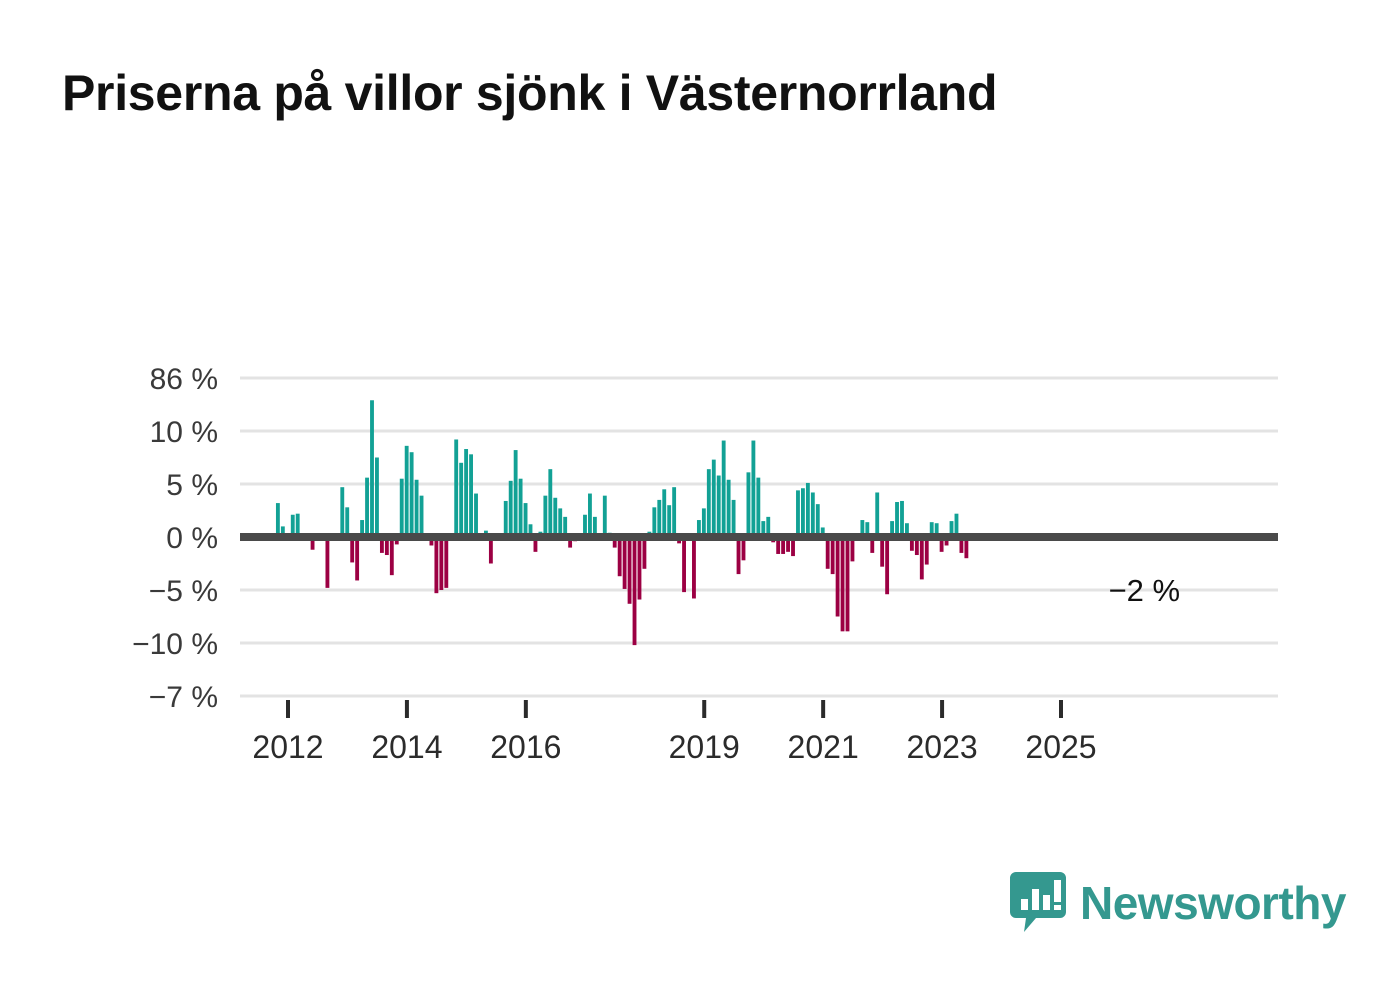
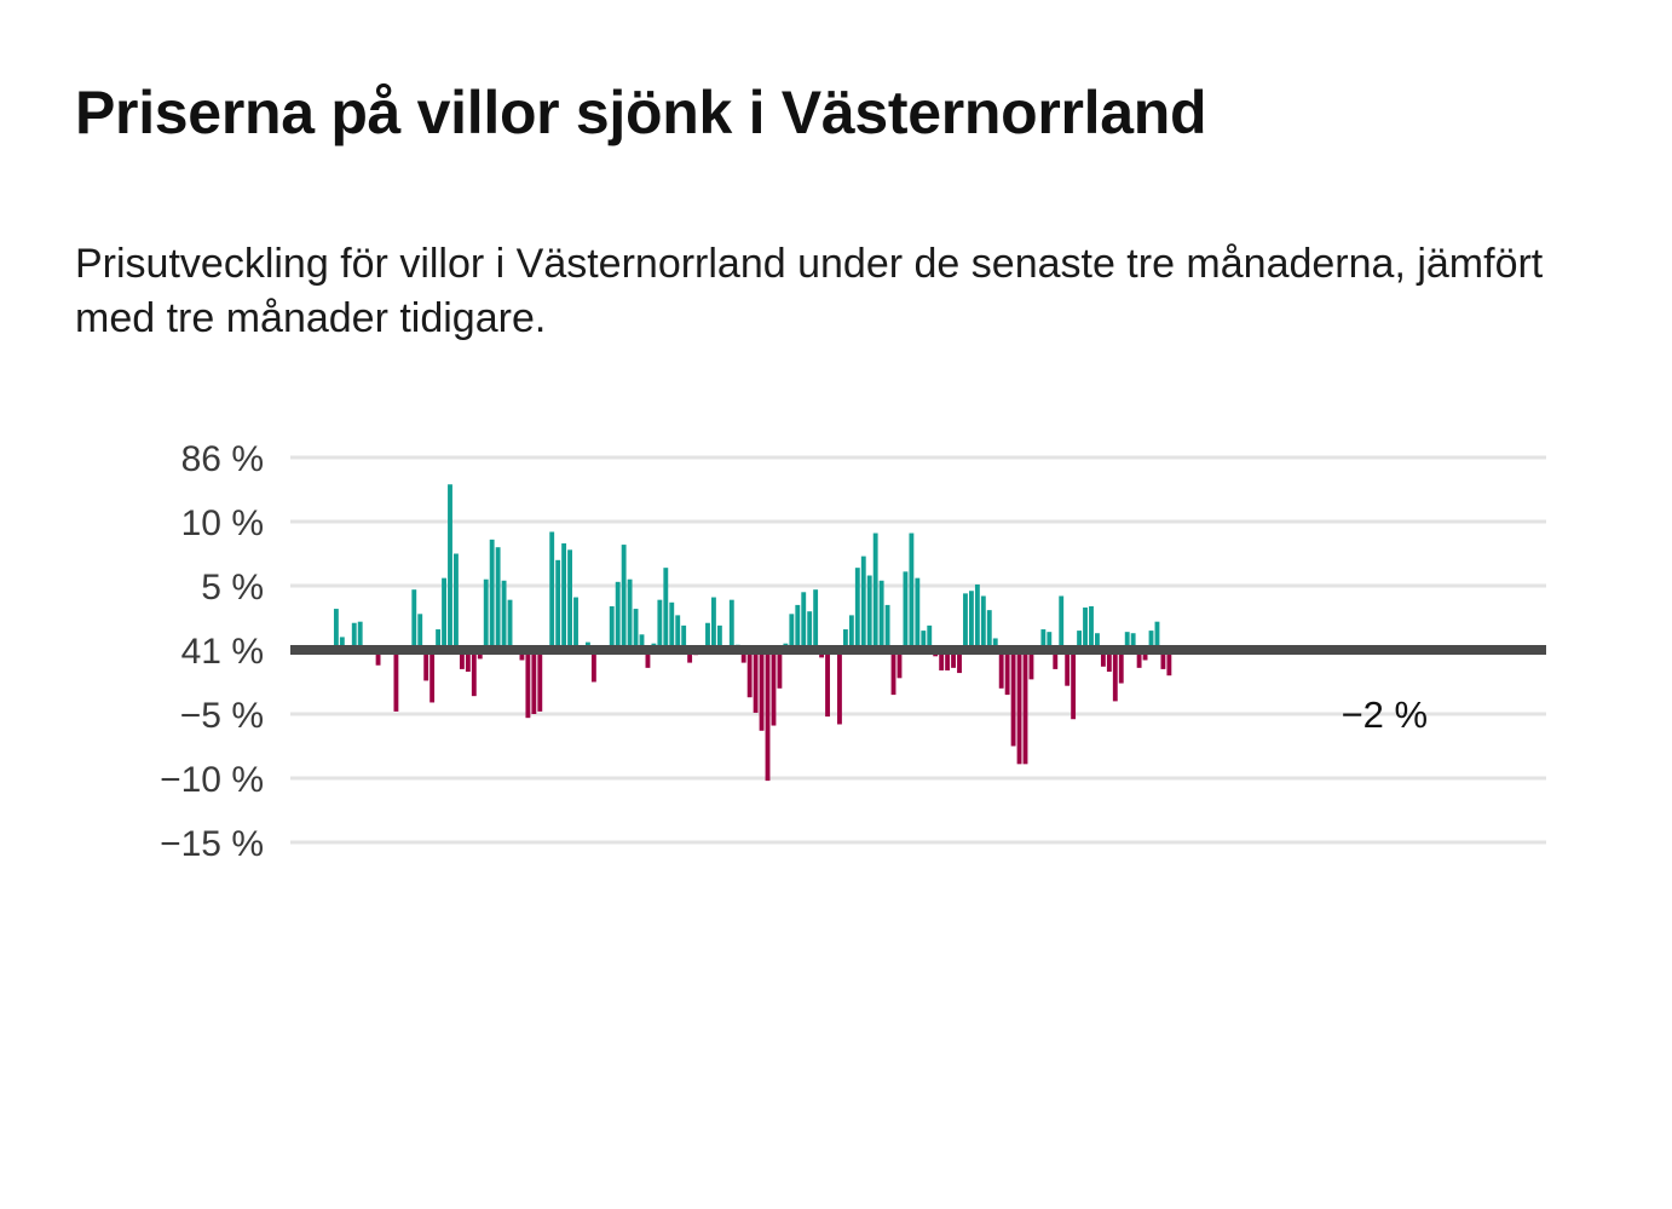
  Priserna på villor sjönk i Västernorrland
+ Prisutveckling för villor i Västernorrland under de senaste tre månaderna, jämfört med tre månader tidigare.
  86 %
  10 %
  5 %
- 0 %
+ 41 %
  −5 %
  −10 %
- −7 %
+ −15 %
- 2012
- 2014
- 2016
- 2019
- 2021
- 2023
- 2025
  −2 %
- Newsworthy
